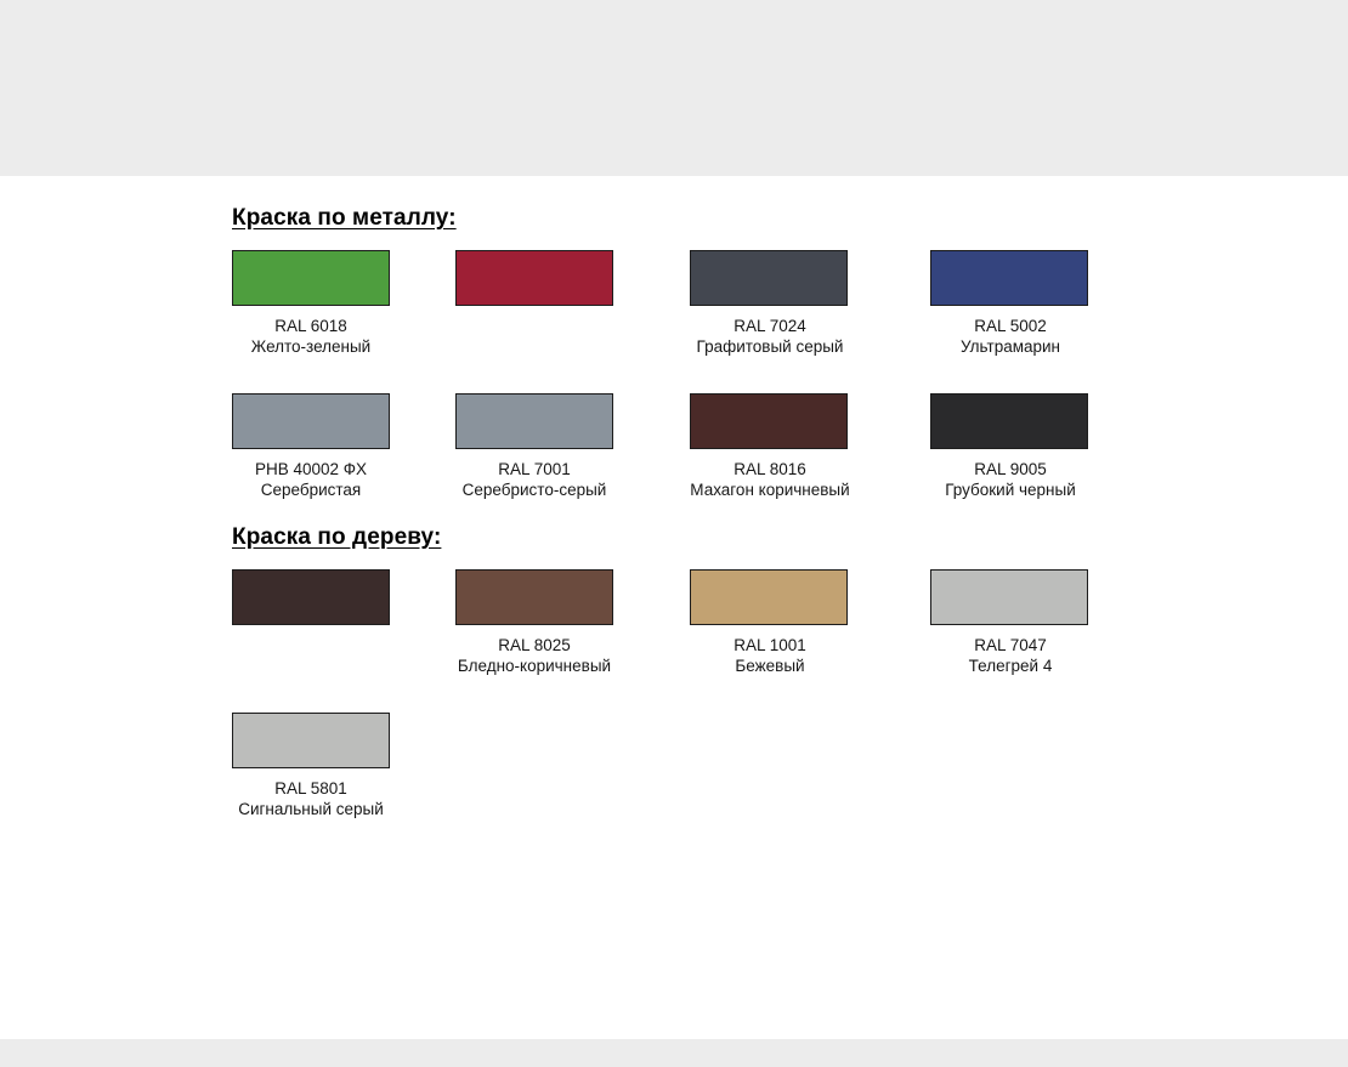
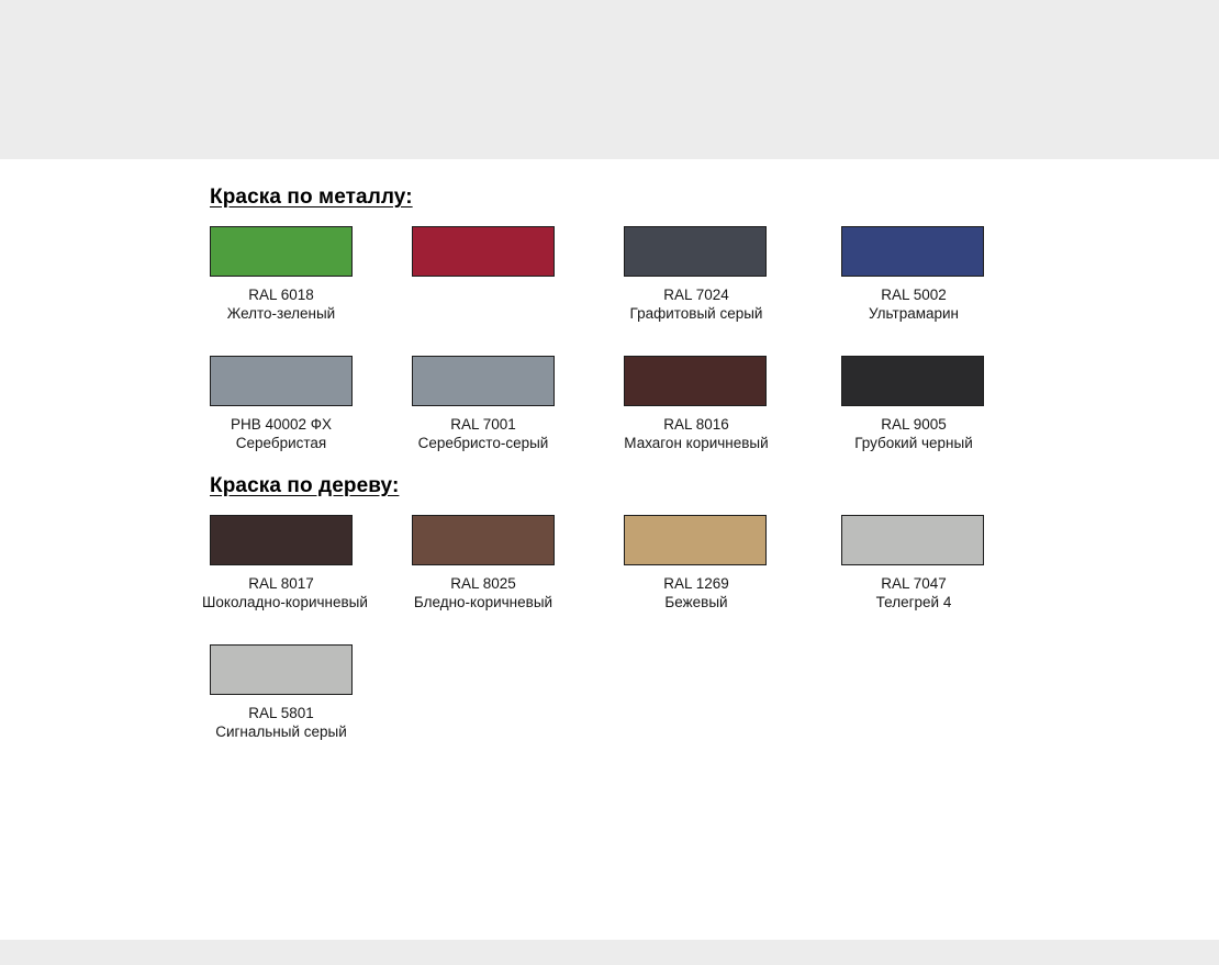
  Краска по металлу:
  RAL 6018
  Желто-зеленый
  RAL 7024
  Графитовый серый
  RAL 5002
  Ультрамарин
  РНВ 40002 ФХ
  Серебристая
  RAL 7001
  Серебристо-серый
  RAL 8016
  Махагон коричневый
  RAL 9005
  Грубокий черный
  Краска по дереву:
+ RAL 8017
+ Шоколадно-коричневый
  RAL 8025
  Бледно-коричневый
- RAL 1001
+ RAL 1269
  Бежевый
  RAL 7047
  Телегрей 4
  RAL 5801
  Сигнальный серый
